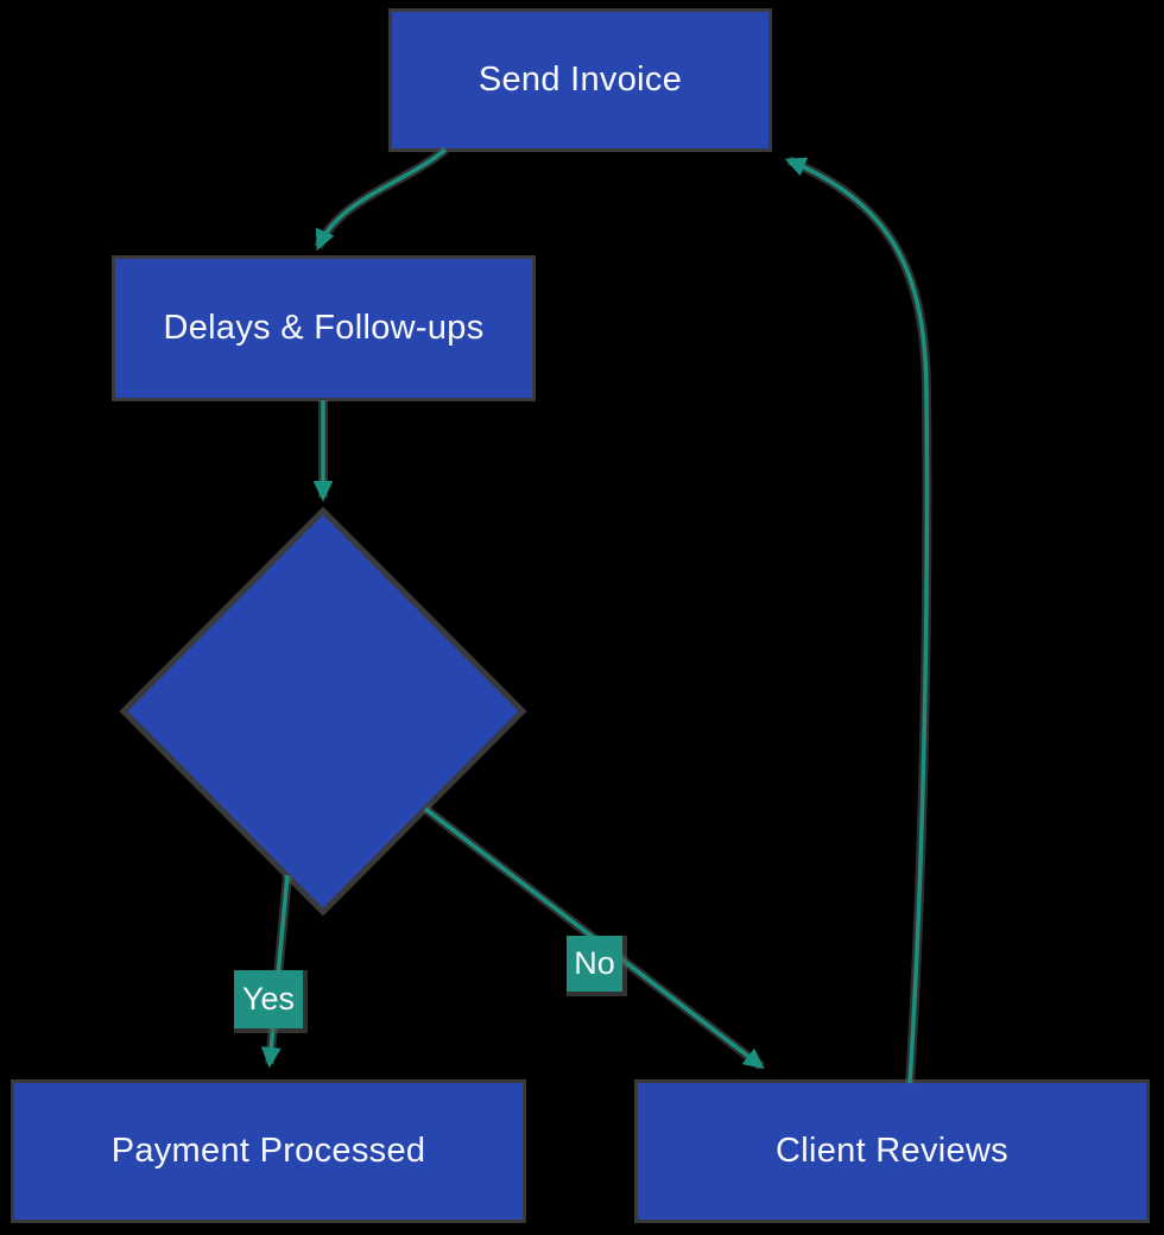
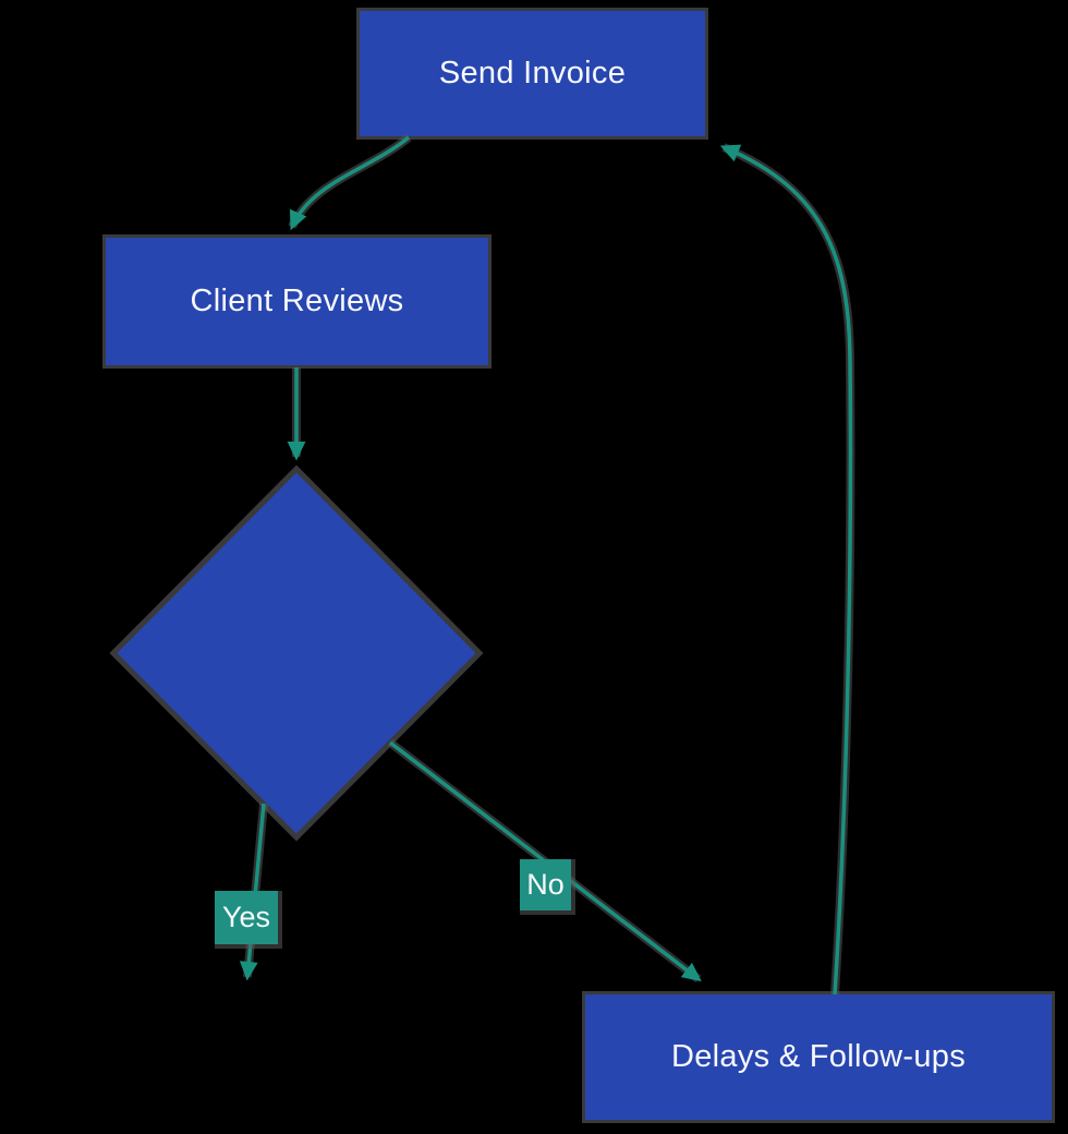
  Send Invoice
- Delays & Follow-ups
+ Client Reviews
- Payment Processed
- Client Reviews
+ Delays & Follow-ups
  Yes
  No
